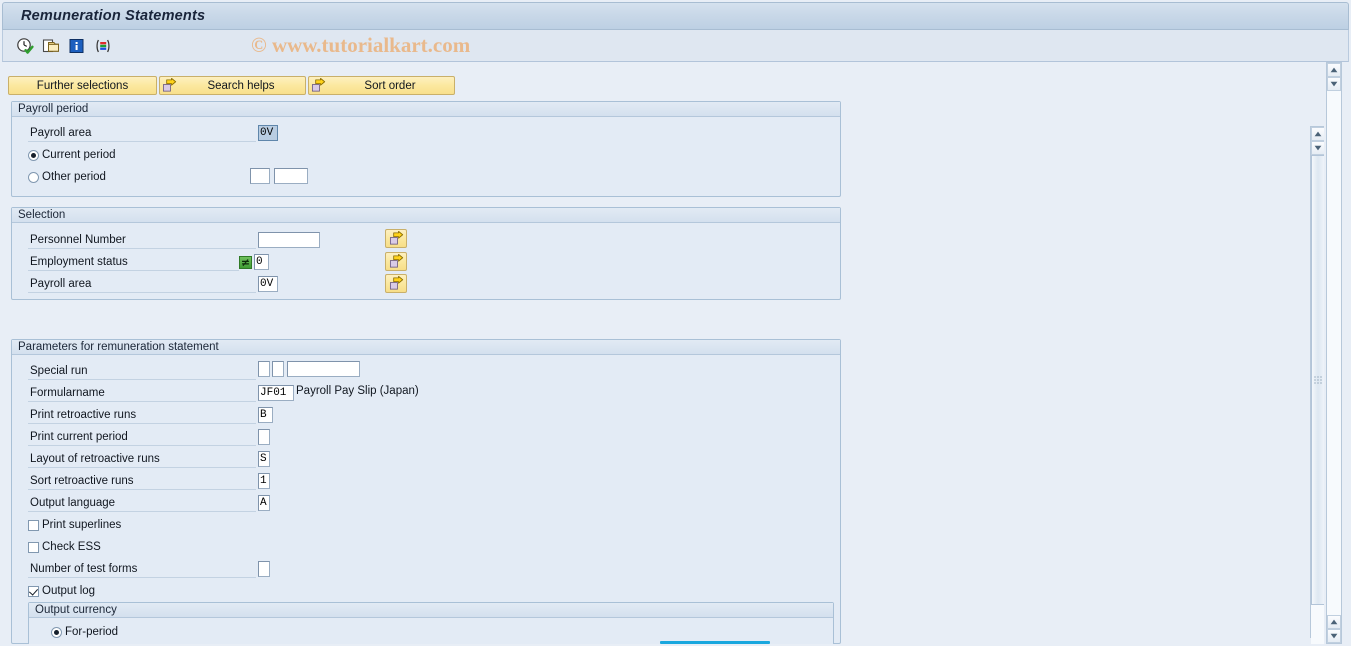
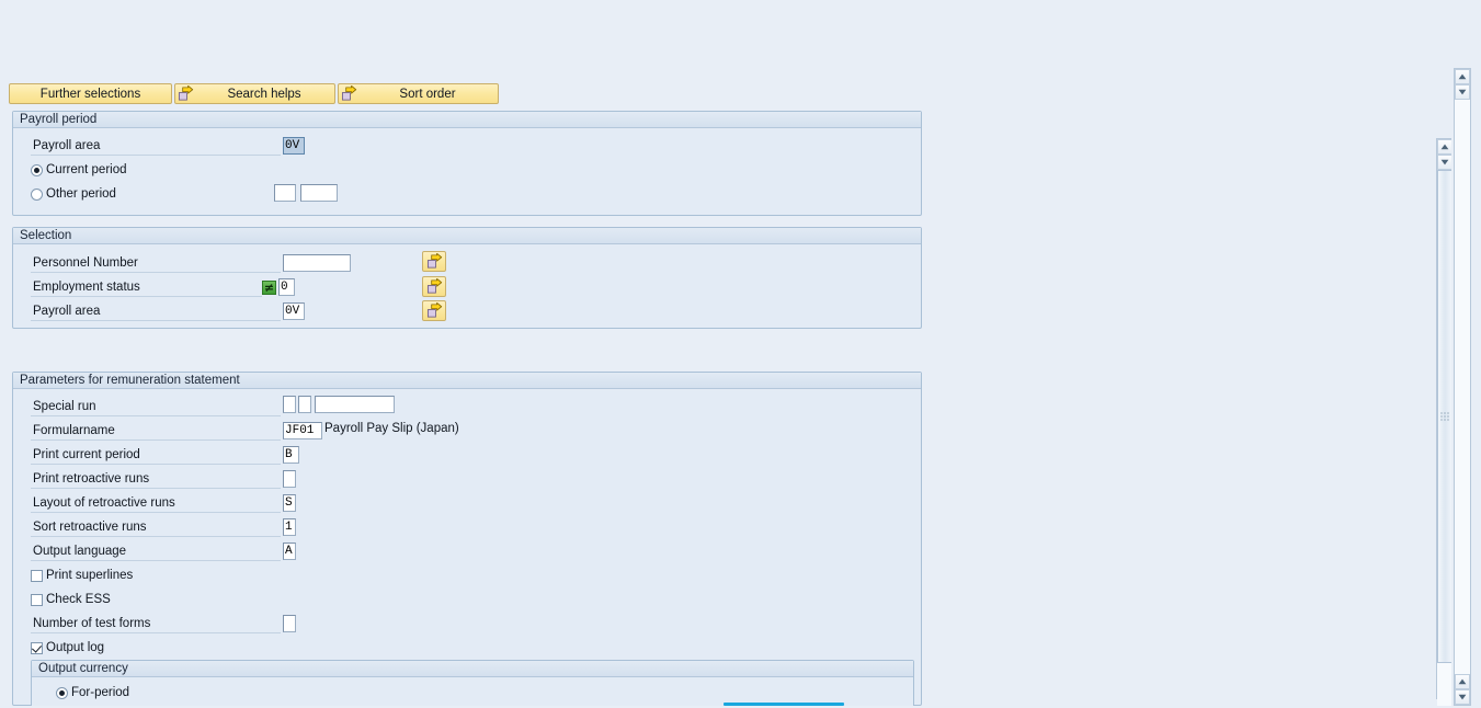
- Remuneration Statements
- © www.tutorialkart.com
  Further selections
  Search helps
  Sort order
  Payroll period
  Payroll area
  0V
  Current period
  Other period
  Selection
  Personnel Number
  Employment status
  ≠
  0
  Payroll area
  0V
  Parameters for remuneration statement
  Special run
  Formularname
  JF01
  Payroll Pay Slip (Japan)
- Print retroactive runs
+ Print current period
  B
- Print current period
+ Print retroactive runs
  Layout of retroactive runs
  S
  Sort retroactive runs
  1
  Output language
  A
  Print superlines
  Check ESS
  Number of test forms
  Output log
  Output currency
  For-period
